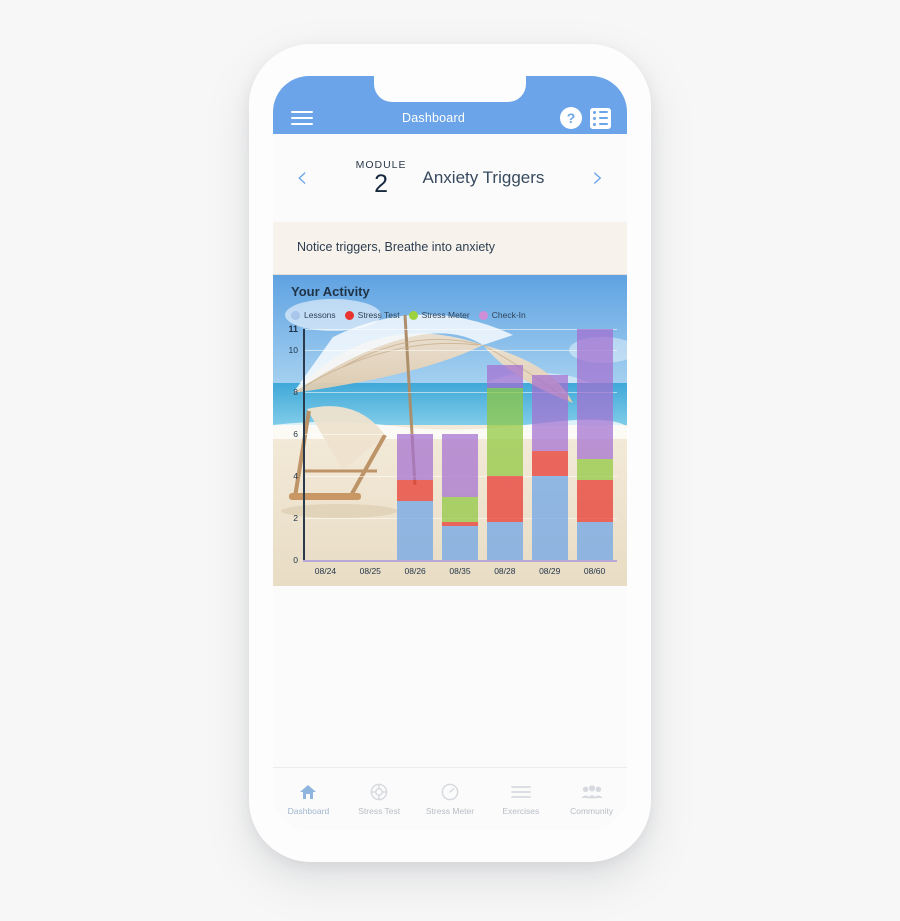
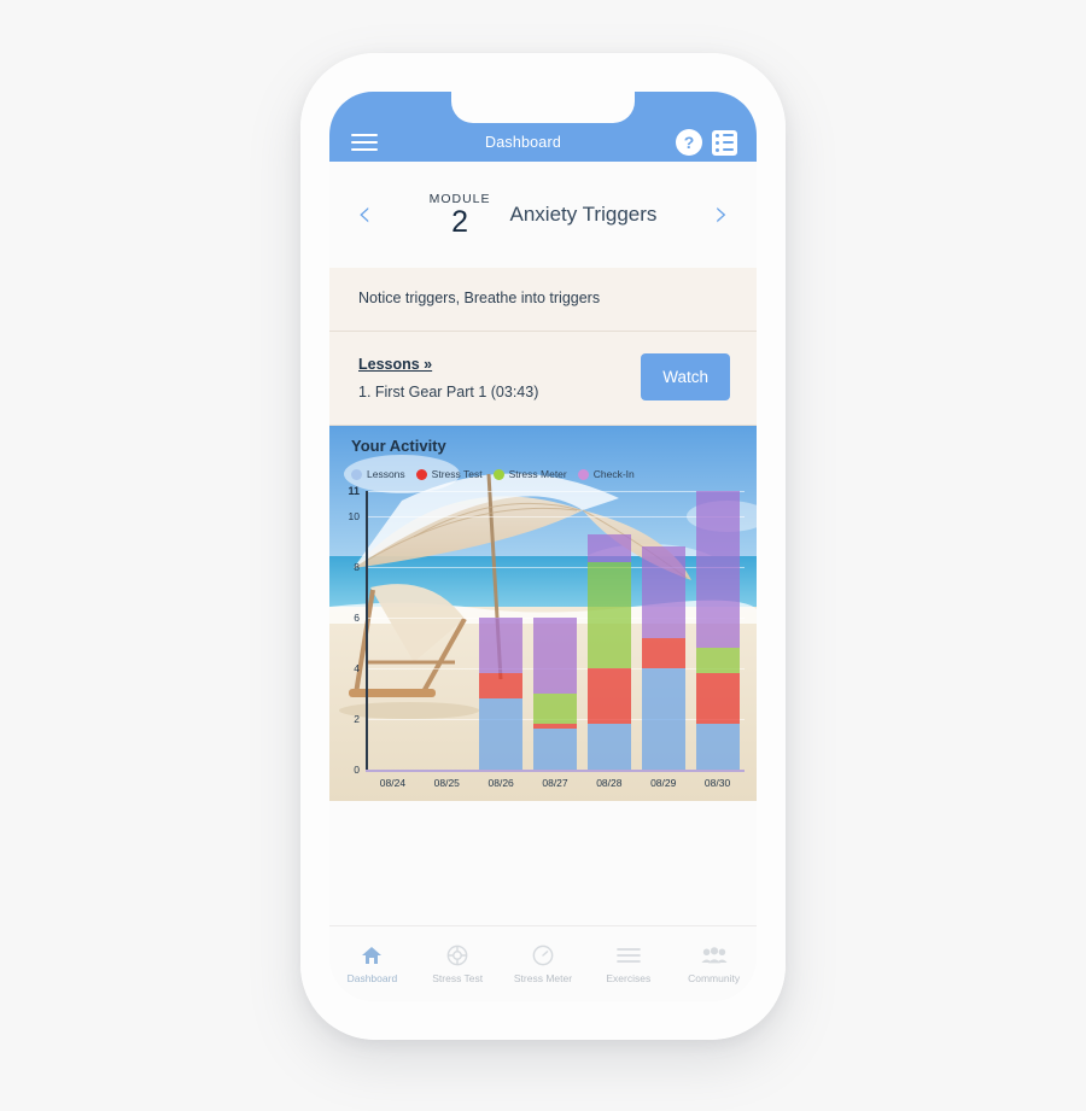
  Dashboard
  ?
  ‹
  MODULE
  2
  Anxiety Triggers
  ›
- Notice triggers, Breathe into anxiety
+ Notice triggers, Breathe into triggers
+ Lessons »
+ 1. First Gear Part 1 (03:43)
+ Watch
  Your Activity
  Lessons
  Stress Test
  Stress Meter
  Check-In
  0
  2
  4
  6
  8
  10
  11
  08/24
  08/25
  08/26
- 08/35
+ 08/27
  08/28
  08/29
- 08/60
+ 08/30
  Dashboard
  Stress Test
  Stress Meter
  Exercises
  Community
